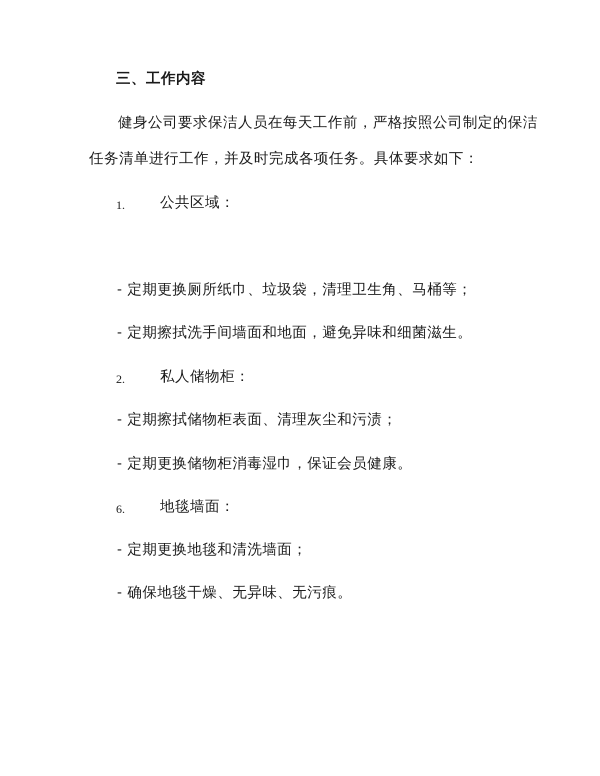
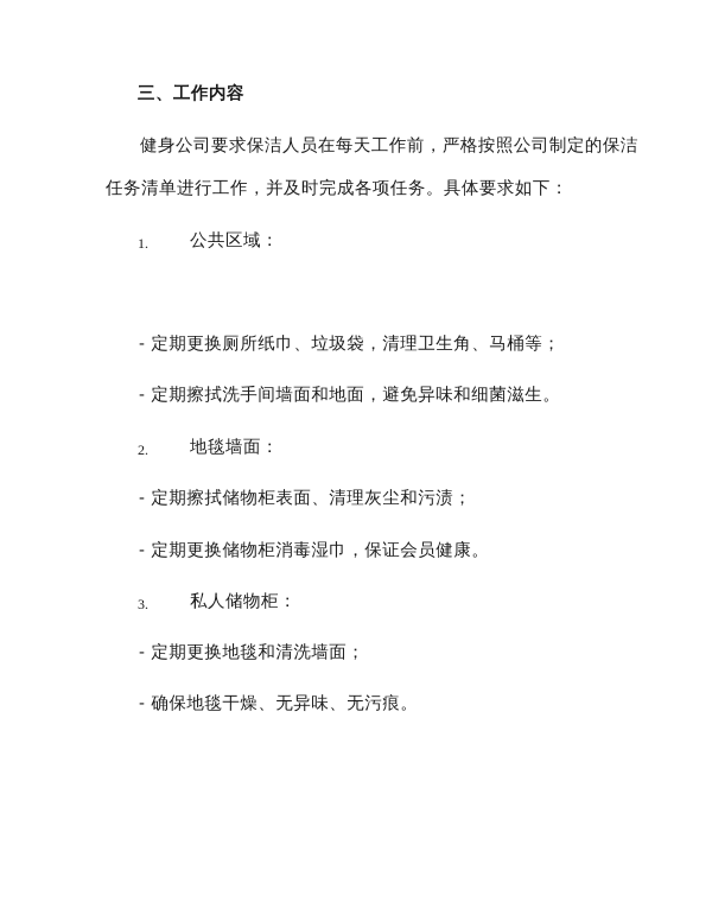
  三、工作内容
  健身公司要求保洁人员在每天工作前，严格按照公司制定的保洁
  任务清单进行工作，并及时完成各项任务。具体要求如下：
  1.
  公共区域：
  - 定期更换厕所纸巾、垃圾袋，清理卫生角、马桶等；
  - 定期擦拭洗手间墙面和地面，避免异味和细菌滋生。
  2.
- 私人储物柜：
+ 地毯墙面：
  - 定期擦拭储物柜表面、清理灰尘和污渍；
  - 定期更换储物柜消毒湿巾，保证会员健康。
- 6.
+ 3.
- 地毯墙面：
+ 私人储物柜：
  - 定期更换地毯和清洗墙面；
  - 确保地毯干燥、无异味、无污痕。
